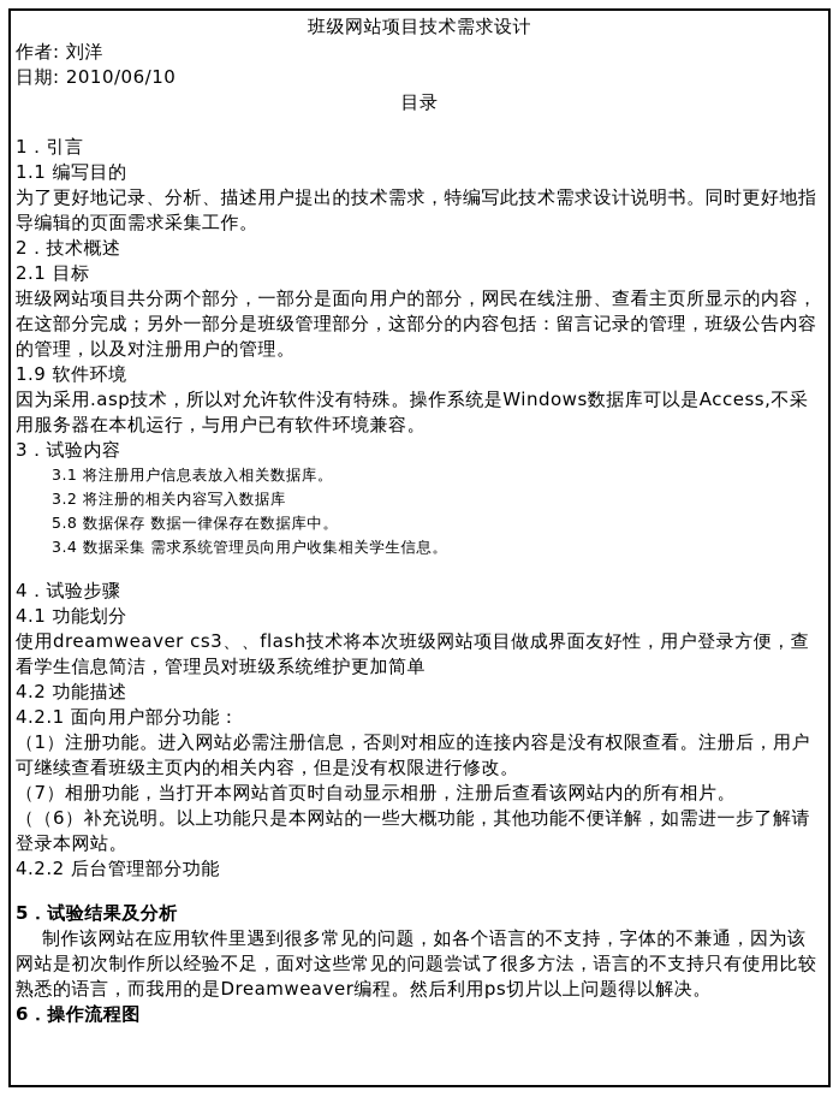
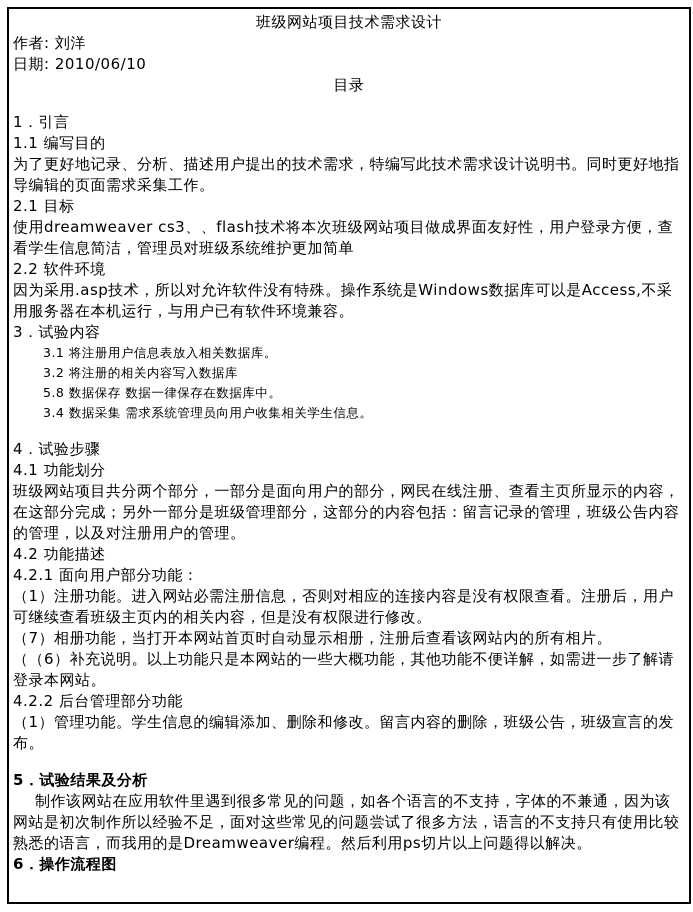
  班级网站项目技术需求设计
  作者: 刘洋
  日期: 2010/06/10
  目录
  1．引言
  1.1 编写目的
  为了更好地记录、分析、描述用户提出的技术需求，特编写此技术需求设计说明书。同时更好地指导编辑的页面需求采集工作。
- 2．技术概述
  2.1 目标
- 班级网站项目共分两个部分，一部分是面向用户的部分，网民在线注册、查看主页所显示的内容，在这部分完成；另外一部分是班级管理部分，这部分的内容包括：留言记录的管理，班级公告内容的管理，以及对注册用户的管理。
+ 使用dreamweaver cs3、、flash技术将本次班级网站项目做成界面友好性，用户登录方便，查看学生信息简洁，管理员对班级系统维护更加简单
- 1.9 软件环境
+ 2.2 软件环境
  因为采用.asp技术，所以对允许软件没有特殊。操作系统是Windows数据库可以是Access,不采用服务器在本机运行，与用户已有软件环境兼容。
  3．试验内容
  3.1 将注册用户信息表放入相关数据库。
  3.2 将注册的相关内容写入数据库
  5.8 数据保存 数据一律保存在数据库中。
  3.4 数据采集 需求系统管理员向用户收集相关学生信息。
  4．试验步骤
  4.1 功能划分
- 使用dreamweaver cs3、、flash技术将本次班级网站项目做成界面友好性，用户登录方便，查看学生信息简洁，管理员对班级系统维护更加简单
+ 班级网站项目共分两个部分，一部分是面向用户的部分，网民在线注册、查看主页所显示的内容，在这部分完成；另外一部分是班级管理部分，这部分的内容包括：留言记录的管理，班级公告内容的管理，以及对注册用户的管理。
  4.2 功能描述
  4.2.1 面向用户部分功能：
  （1）注册功能。进入网站必需注册信息，否则对相应的连接内容是没有权限查看。注册后，用户可继续查看班级主页内的相关内容，但是没有权限进行修改。
  （7）相册功能，当打开本网站首页时自动显示相册，注册后查看该网站内的所有相片。
  （（6）补充说明。以上功能只是本网站的一些大概功能，其他功能不便详解，如需进一步了解请登录本网站。
  4.2.2 后台管理部分功能
+ （1）管理功能。学生信息的编辑添加、删除和修改。留言内容的删除，班级公告，班级宣言的发布。
  5．试验结果及分析
  制作该网站在应用软件里遇到很多常见的问题，如各个语言的不支持，字体的不兼通，因为该网站是初次制作所以经验不足，面对这些常见的问题尝试了很多方法，语言的不支持只有使用比较熟悉的语言，而我用的是Dreamweaver编程。然后利用ps切片以上问题得以解决。
  6．操作流程图
